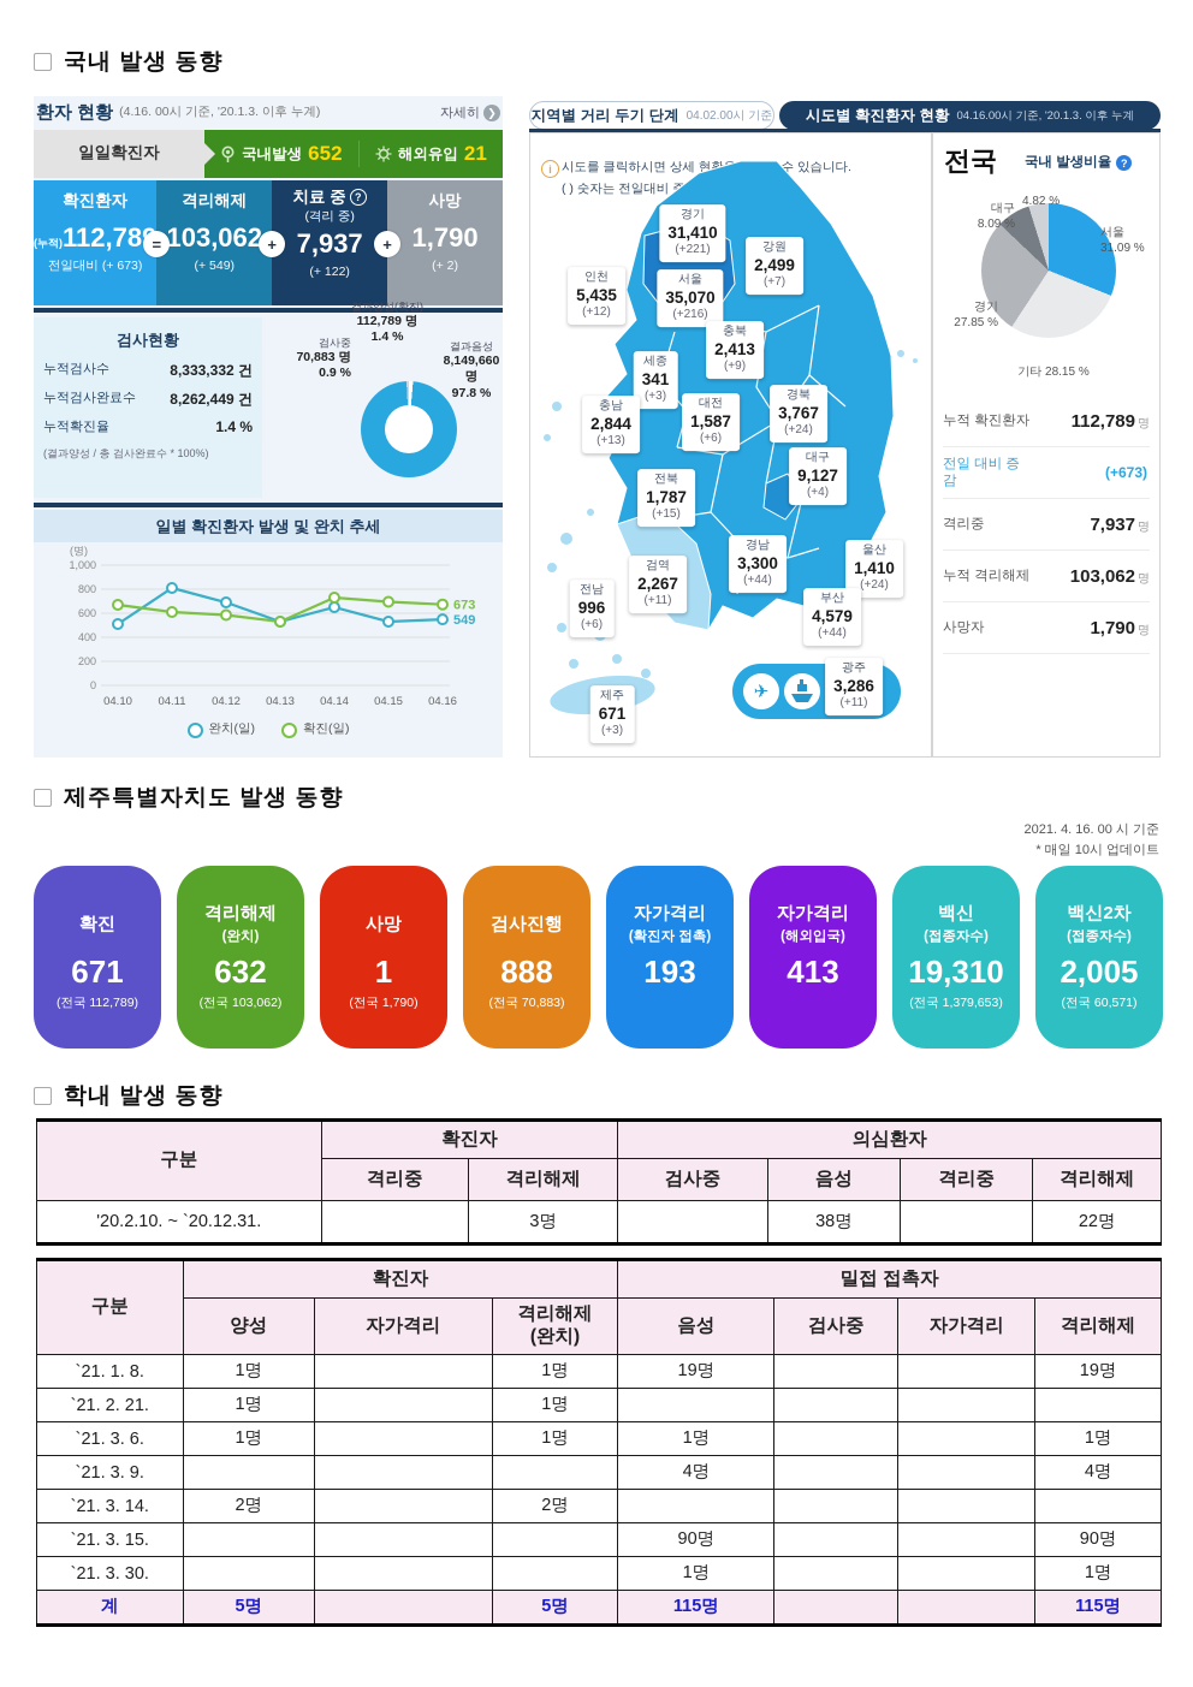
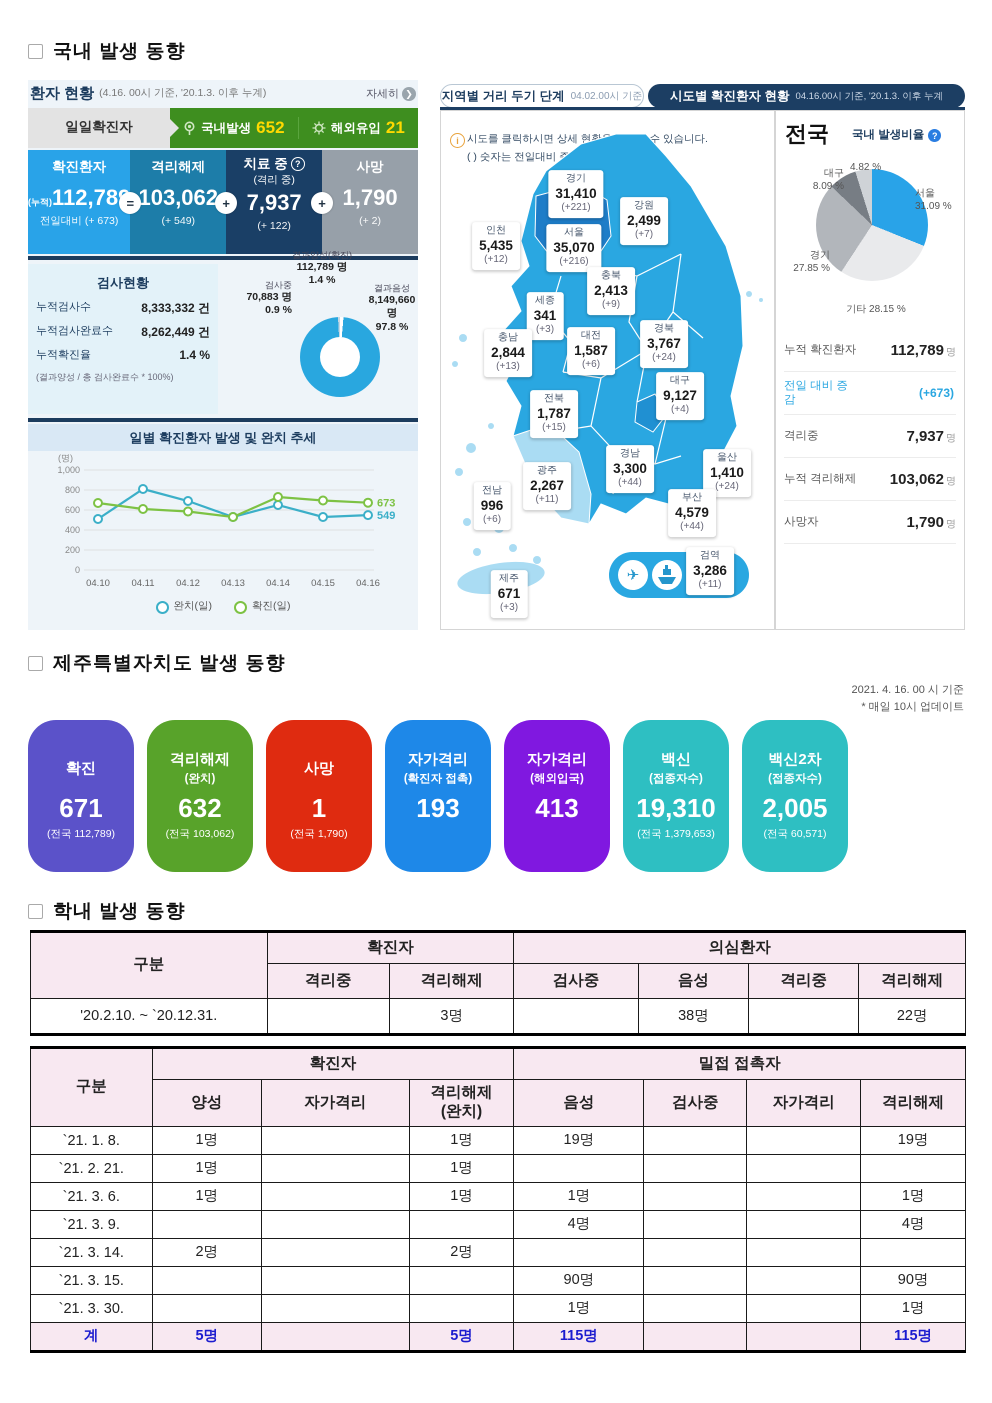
  국내 발생 동향
  환자 현황
  (4.16. 00시 기준, '20.1.3. 이후 누계)
  자세히
  ❯
  일일확진자
  국내발생
  652
  해외유입
  21
  확진환자
  (누적)112,78
  전일대비 (+ 673)
  =
  격리해제
  103,062
  (+ 549)
  +
  치료 중 ?
  (격리 중)
  7,937
  (+ 122)
  +
  사망
  1,790
  (+ 2)
  검사현황
  누적검사수
  8,333,332 건
  누적검사완료수
  8,262,449 건
  누적확진율
  1.4 %
  (결과양성 / 총 검사완료수 * 100%)
  검사중
  70,883 명
  0.9 %
  결과양성(확진)
  112,789 명
  1.4 %
  결과음성
  8,149,660 명
  97.8 %
  일별 확진환자 발생 및 완치 추세
  0
  200
  400
  600
  800
  1,000
  (명)
  04.10
  04.11
  04.12
  04.13
  04.14
  04.15
  04.16
  549
  673
  완치(일)
  확진(일)
  지역별 거리 두기 단계
  04.02.00시 기준
  시도별 확진환자 현황
  04.16.00시 기준, '20.1.3. 이후 누계
  i
  시도를 클릭하시면 상세 현황 수 있습니다.
  ✈
  경기
  31,410
  (+221)
  강원
  2,499
  (+7)
  인천
  5,435
  (+12)
  서울
  35,070
  (+216)
  충북
  2,413
  (+9)
  세종
  341
  (+3)
  충남
  2,844
  (+13)
  대전
  1,587
  (+6)
  경북
  3,767
  (+24)
  대구
  9,127
  (+4)
  전북
  1,787
  (+15)
  경남
  3,300
  (+44)
  울산
  1,410
  (+24)
- 검역
+ 광주
  2,267
  (+11)
  전남
  996
  (+6)
  부산
  4,579
  (+44)
- 광주
+ 검역
  3,286
  (+11)
  제주
  671
  (+3)
  전국
  국내 발생비율
  ?
  대구
  8.09 %
  4.82 %
  서울
  31.09 %
  경기
  27.85 %
  기타 28.15 %
  누적 확진환자
  112,789 명
  전일 대비 증감
  (+673)
  격리중
  7,937 명
  누적 격리해제
  103,062 명
  사망자
  1,790 명
  제주특별자치도 발생 동향
  2021. 4. 16. 00 시 기준
  * 매일 10시 업데이트
  확진
  671
  (전국 112,789)
  격리해제
  (완치)
  632
  (전국 103,062)
  사망
  1
  (전국 1,790)
- 검사진행
- 888
- (전국 70,883)
  자가격리
  (확진자 접촉)
  193
  자가격리
  (해외입국)
  413
  백신
  (접종자수)
  19,310
  (전국 1,379,653)
  백신2차
  (접종자수)
  2,005
  (전국 60,571)
  학내 발생 동향
  구분	확진자	의심환자
  격리중	격리해제	검사중	음성	격리중	격리해제
  '20.2.10. ~ `20.12.31.		3명		38명		22명
  구분	확진자	밀접 접촉자
  양성	자가격리	격리해제 (완치)	음성	검사중	자가격리	격리해제
  `21. 1. 8.	1명		1명	19명			19명
  `21. 2. 21.	1명		1명
  `21. 3. 6.	1명		1명	1명			1명
  `21. 3. 9.				4명			4명
  `21. 3. 14.	2명		2명
  `21. 3. 15.				90명			90명
  `21. 3. 30.				1명			1명
  계	5명		5명	115명			115명
